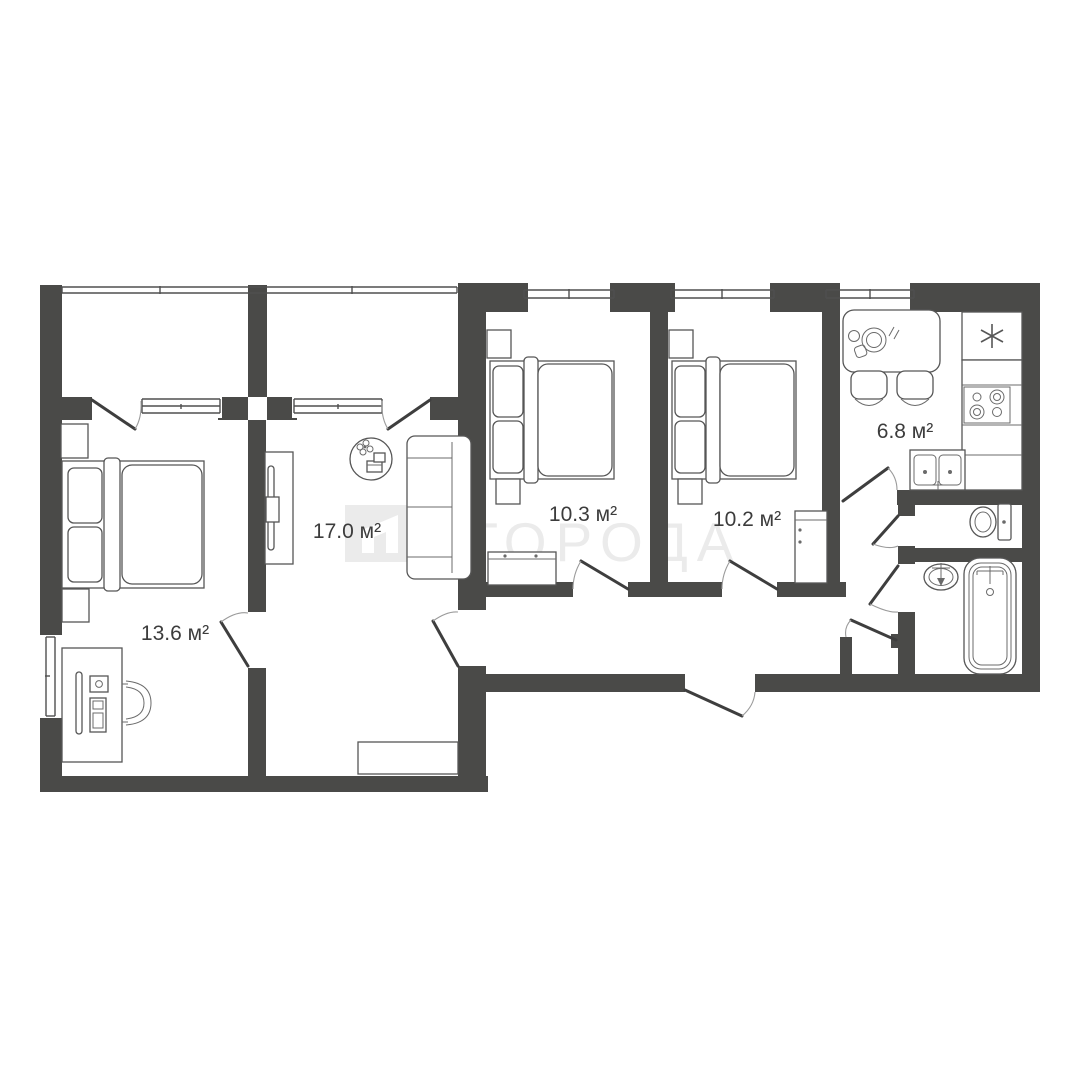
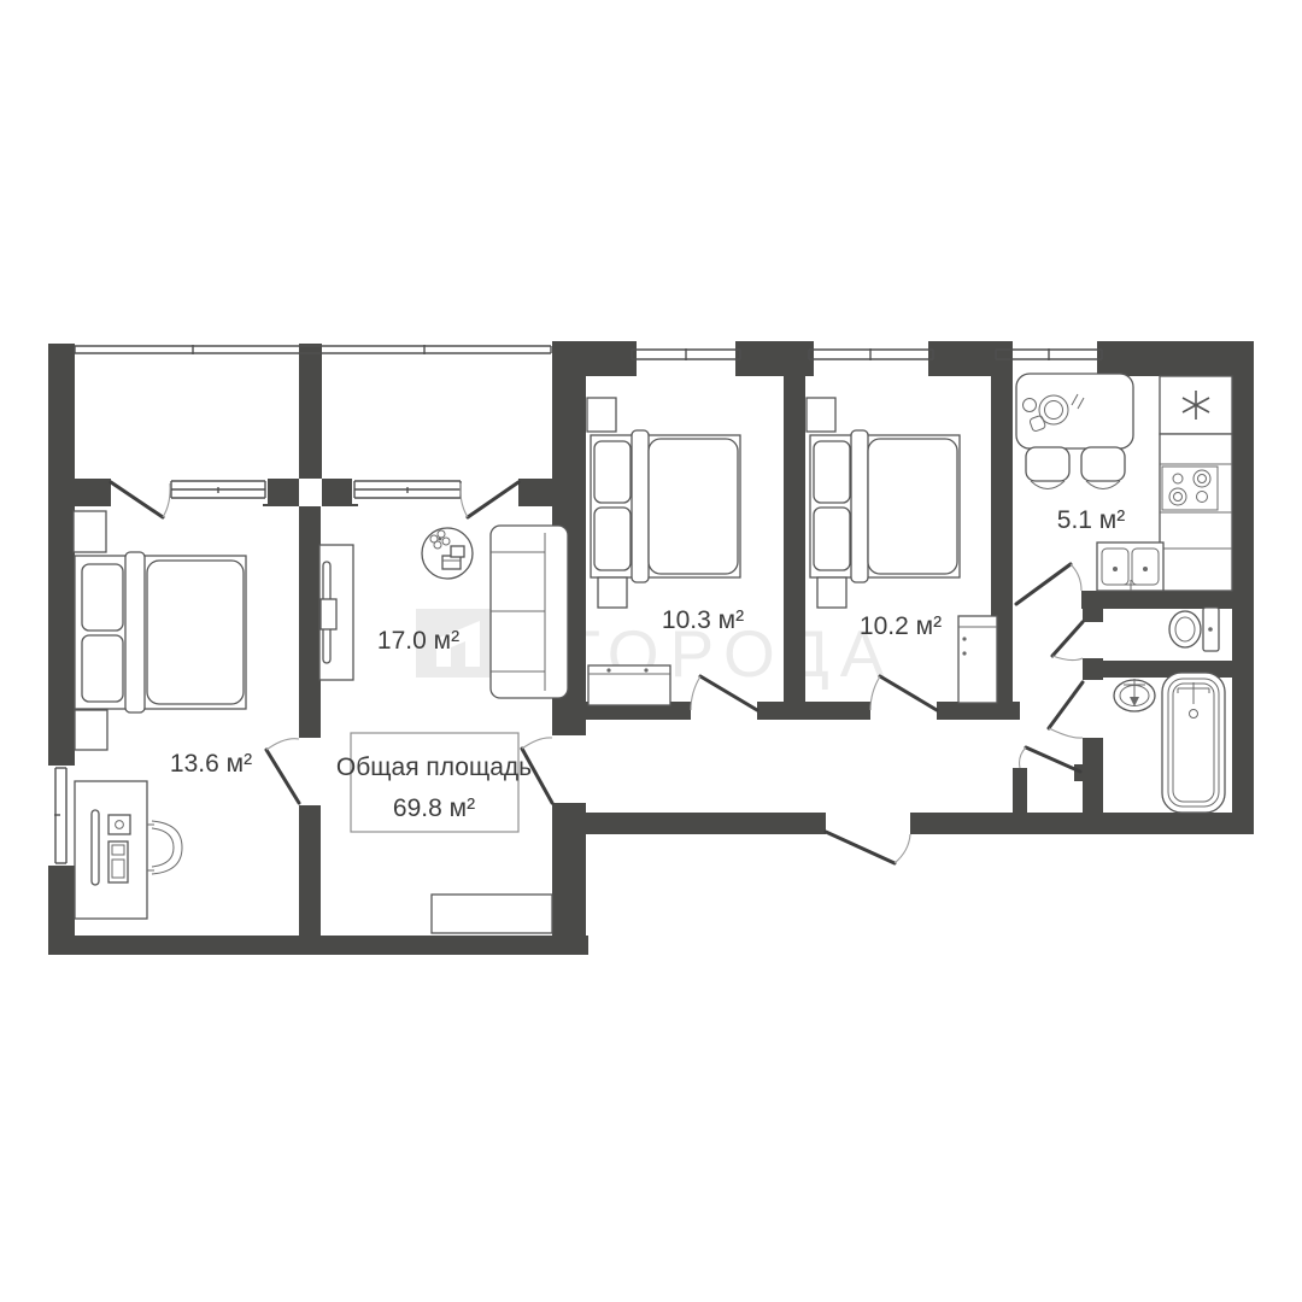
  ОРОДА
  13.6 м²
  17.0 м²
  10.3 м²
  10.2 м²
- 6.8 м²
+ 5.1 м²
+ Общая площадь
+ 69.8 м²
